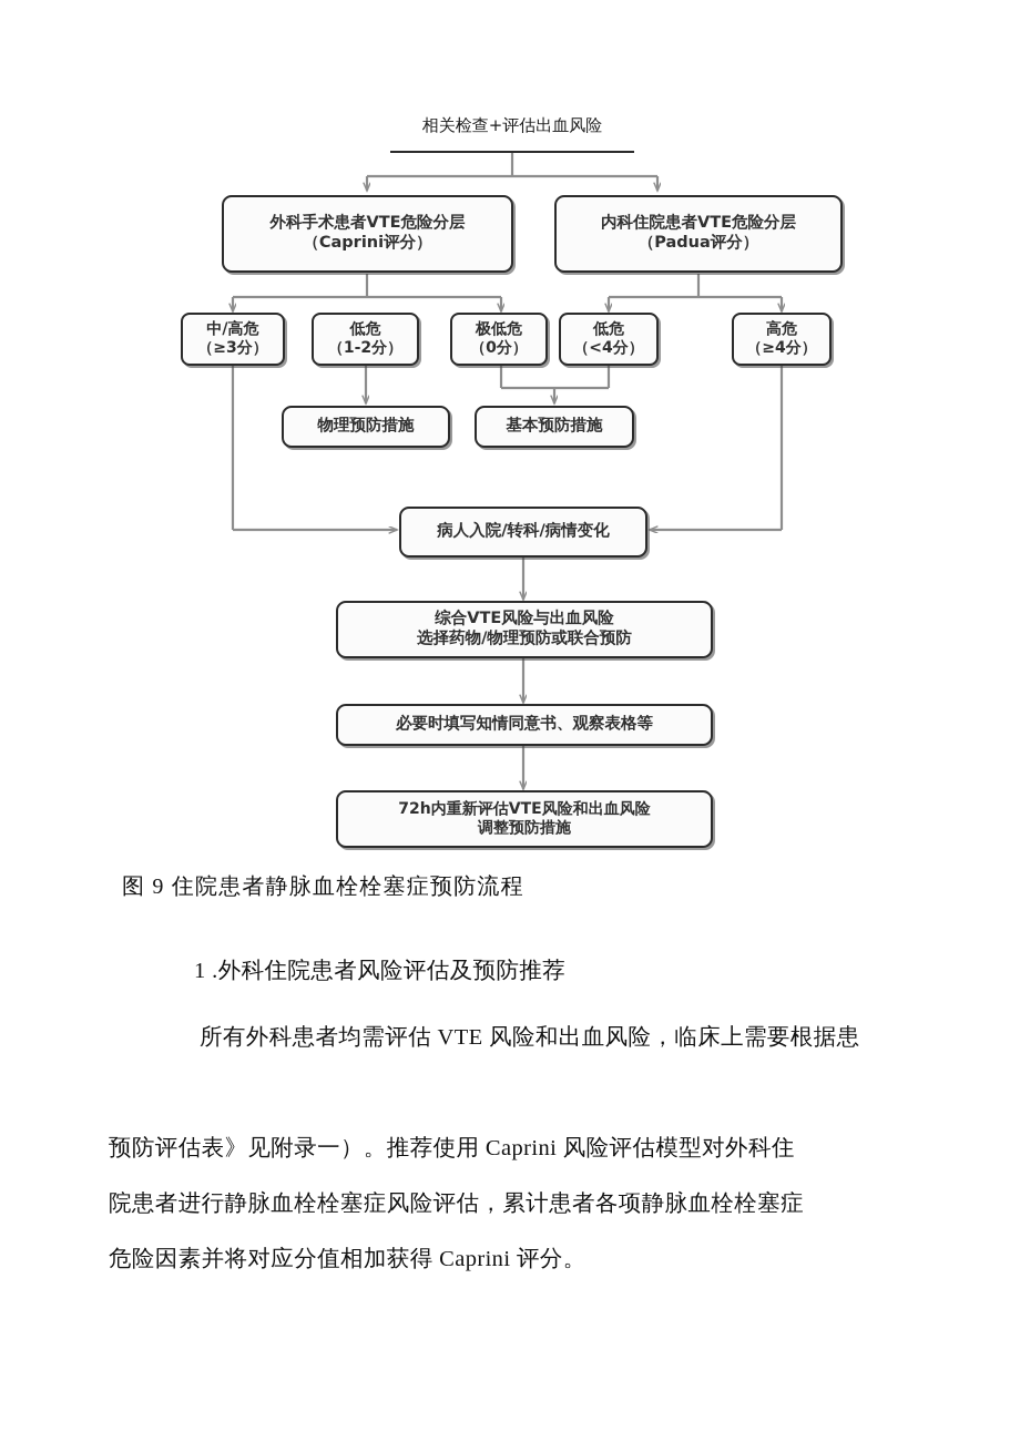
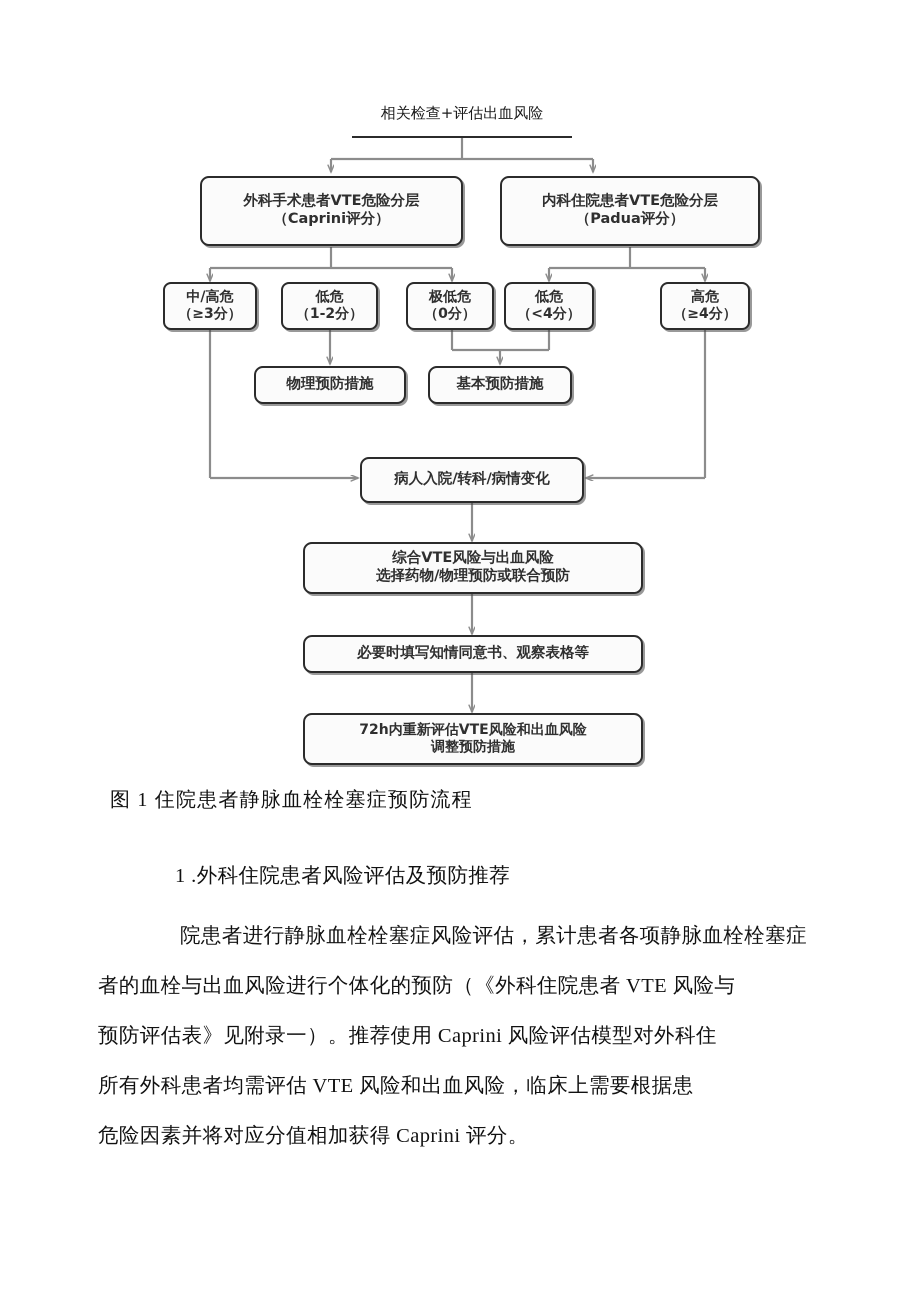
  相关检查+评估出血风险
  外科手术患者VTE危险分层
  （Caprini评分）
  内科住院患者VTE危险分层
  （Padua评分）
  中/高危
  （≥3分）
  低危
  （1-2分）
  极低危
  （0分）
  低危
  （<4分）
  高危
  （≥4分）
  物理预防措施
  基本预防措施
  病人入院/转科/病情变化
  综合VTE风险与出血风险
  选择药物/物理预防或联合预防
  必要时填写知情同意书、观察表格等
  72h内重新评估VTE风险和出血风险
  调整预防措施
- 图 9 住院患者静脉血栓栓塞症预防流程
+ 图 1 住院患者静脉血栓栓塞症预防流程
  1 .外科住院患者风险评估及预防推荐
- 所有外科患者均需评估 VTE 风险和出血风险，临床上需要根据患
+ 院患者进行静脉血栓栓塞症风险评估，累计患者各项静脉血栓栓塞症
+ 者的血栓与出血风险进行个体化的预防（《外科住院患者 VTE 风险与
  预防评估表》见附录一）。推荐使用 Caprini 风险评估模型对外科住
- 院患者进行静脉血栓栓塞症风险评估，累计患者各项静脉血栓栓塞症
+ 所有外科患者均需评估 VTE 风险和出血风险，临床上需要根据患
  危险因素并将对应分值相加获得 Caprini 评分。
